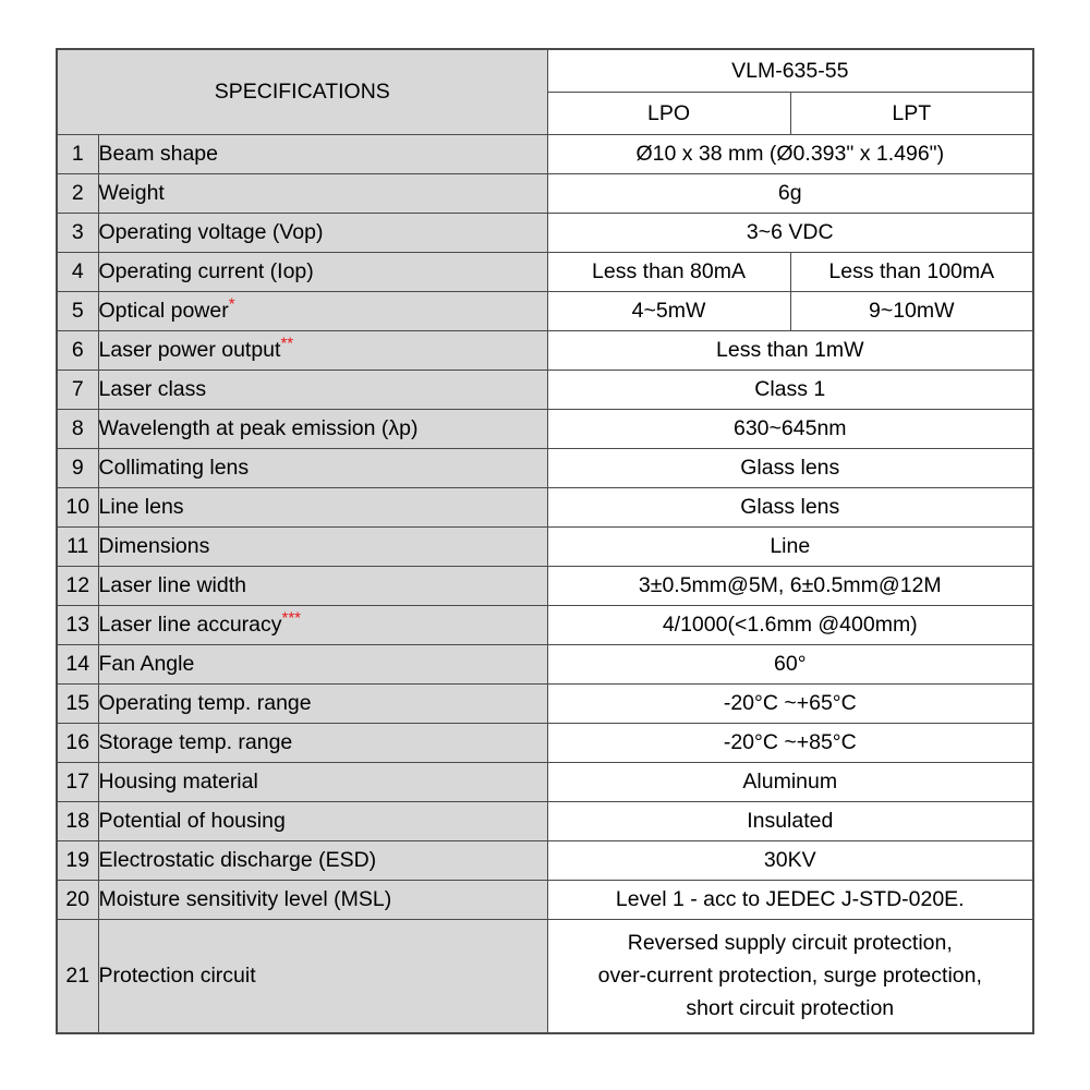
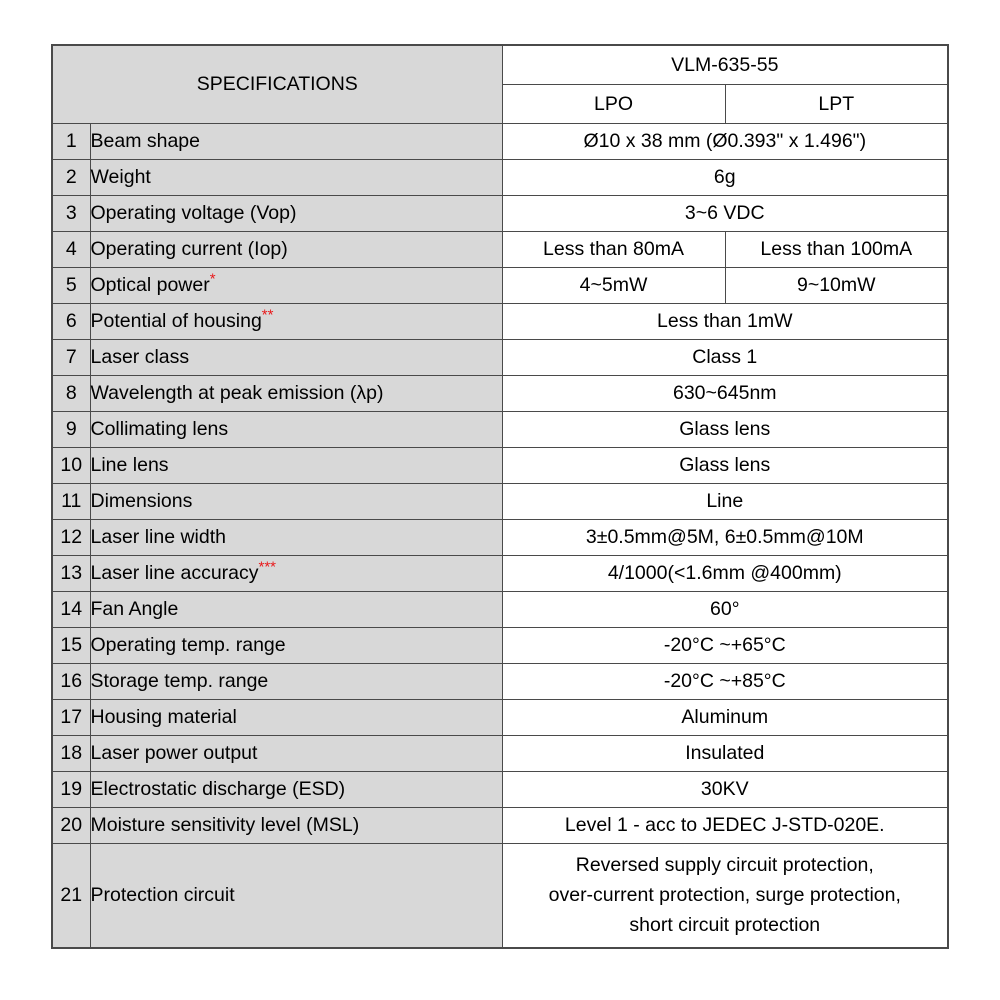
  SPECIFICATIONS	VLM-635-55
  LPO	LPT
  1	Beam shape	Ø10 x 38 mm (Ø0.393" x 1.496")
  2	Weight	6g
  3	Operating voltage (Vop)	3~6 VDC
  4	Operating current (Iop)	Less than 80mA	Less than 100mA
  5	Optical power*	4~5mW	9~10mW
- 6	Laser power output**	Less than 1mW
+ 6	Potential of housing**	Less than 1mW
  7	Laser class	Class 1
  8	Wavelength at peak emission (λp)	630~645nm
  9	Collimating lens	Glass lens
  10	Line lens	Glass lens
  11	Dimensions	Line
- 12	Laser line width	3±0.5mm@5M, 6±0.5mm@12M
+ 12	Laser line width	3±0.5mm@5M, 6±0.5mm@10M
  13	Laser line accuracy***	4/1000(<1.6mm @400mm)
  14	Fan Angle	60°
  15	Operating temp. range	-20°C ~+65°C
  16	Storage temp. range	-20°C ~+85°C
  17	Housing material	Aluminum
- 18	Potential of housing	Insulated
+ 18	Laser power output	Insulated
  19	Electrostatic discharge (ESD)	30KV
  20	Moisture sensitivity level (MSL)	Level 1 - acc to JEDEC J-STD-020E.
  21	Protection circuit	Reversed supply circuit protection,over-current protection, surge protection,short circuit protection
